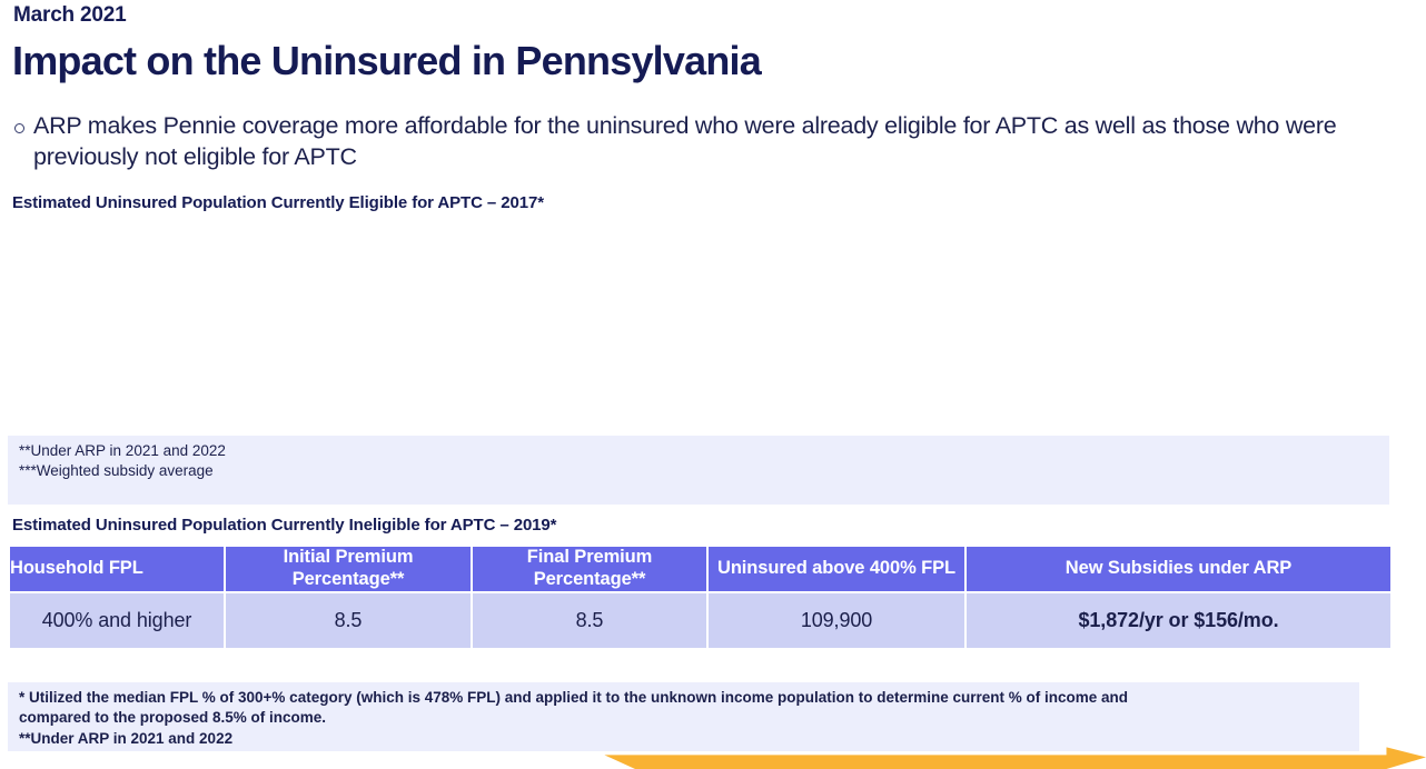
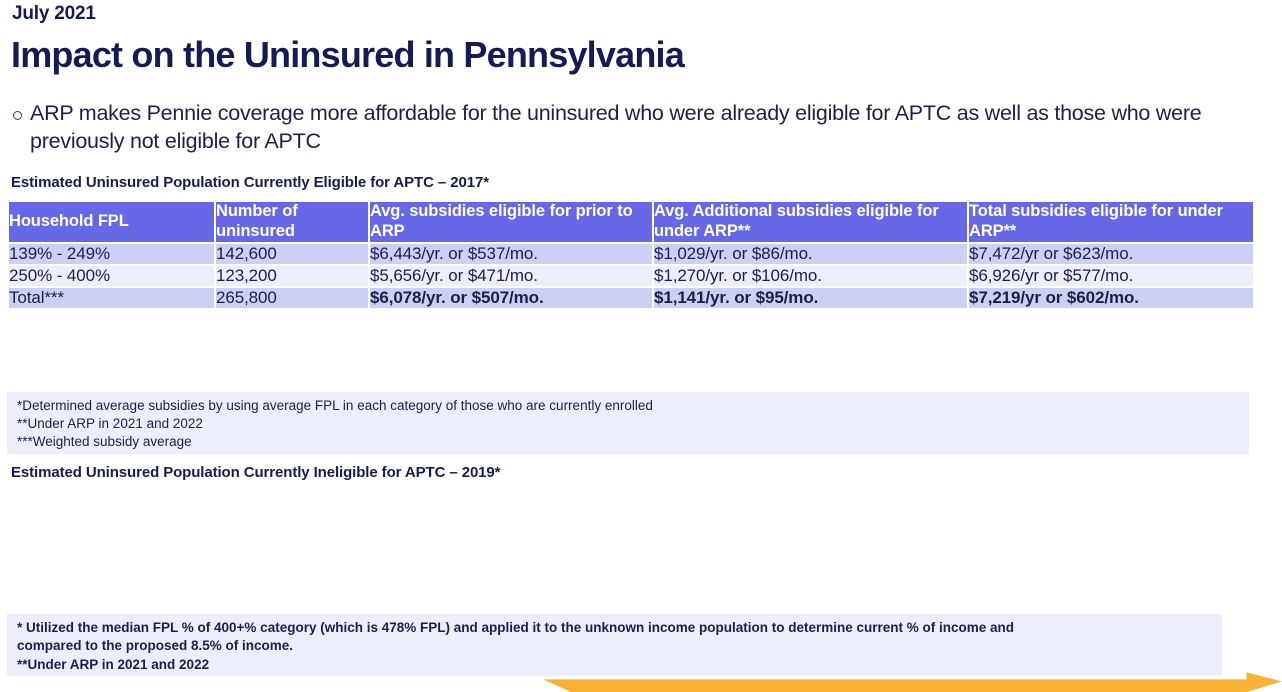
- March 2021
+ July 2021
  Impact on the Uninsured in Pennsylvania
  ARP makes Pennie coverage more affordable for the uninsured who were already eligible for APTC as well as those who were previously not eligible for APTC
  Estimated Uninsured Population Currently Eligible for APTC – 2017*
+ Household FPL	Number of uninsured	Avg. subsidies eligible for prior to ARP	Avg. Additional subsidies eligible for under ARP**	Total subsidies eligible for under ARP**
+ 139% - 249%	142,600	$6,443/yr. or $537/mo.	$1,029/yr. or $86/mo.	$7,472/yr or $623/mo.
+ 250% - 400%	123,200	$5,656/yr. or $471/mo.	$1,270/yr. or $106/mo.	$6,926/yr or $577/mo.
+ Total***	265,800	$6,078/yr. or $507/mo.	$1,141/yr. or $95/mo.	$7,219/yr or $602/mo.
+ *Determined average subsidies by using average FPL in each category of those who are currently enrolled
  **Under ARP in 2021 and 2022
  ***Weighted subsidy average
  Estimated Uninsured Population Currently Ineligible for APTC – 2019*
- Household FPL	Initial Premium Percentage**	Final Premium Percentage**	Uninsured above 400% FPL	New Subsidies under ARP
- 400% and higher	8.5	8.5	109,900	$1,872/yr or $156/mo.
- * Utilized the median FPL % of 300+% category (which is 478% FPL) and applied it to the unknown income population to determine current % of income and
+ * Utilized the median FPL % of 400+% category (which is 478% FPL) and applied it to the unknown income population to determine current % of income and
  compared to the proposed 8.5% of income.
  **Under ARP in 2021 and 2022
